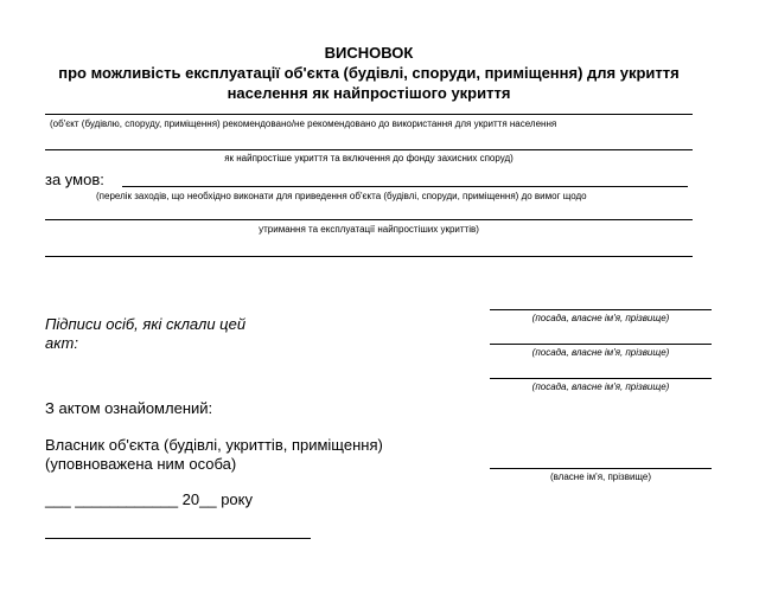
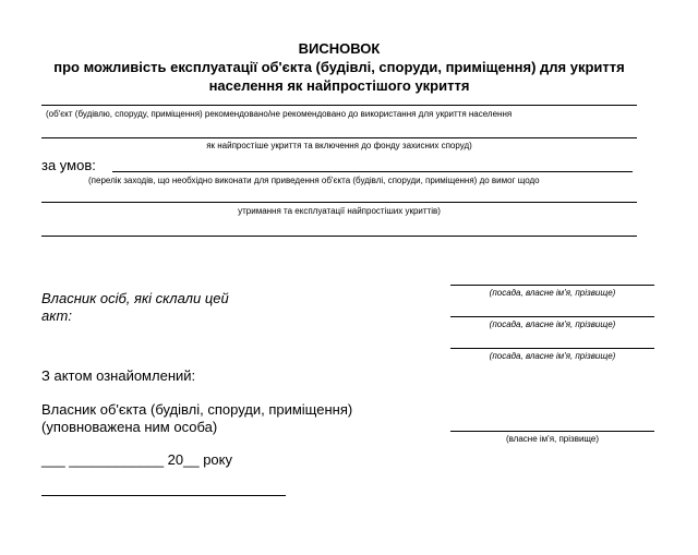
  ВИСНОВОК
  про можливість експлуатації об'єкта (будівлі, споруди, приміщення) для укриття
  населення як найпростішого укриття
  (об'єкт (будівлю, споруду, приміщення) рекомендовано/не рекомендовано до використання для укриття населення
  як найпростіше укриття та включення до фонду захисних споруд)
  за умов:
  (перелік заходів, що необхідно виконати для приведення об'єкта (будівлі, споруди, приміщення) до вимог щодо
  утримання та експлуатації найпростіших укриттів)
- Підписи осіб, які склали цей акт:
+ Власник осіб, які склали цей акт:
  (посада, власне ім'я, прізвище)
  (посада, власне ім'я, прізвище)
  (посада, власне ім'я, прізвище)
  З актом ознайомлений:
- Власник об'єкта (будівлі, укриттів, приміщення)
+ Власник об'єкта (будівлі, споруди, приміщення)
  (уповноважена ним особа)
  (власне ім'я, прізвище)
  ___ ____________ 20__ року
